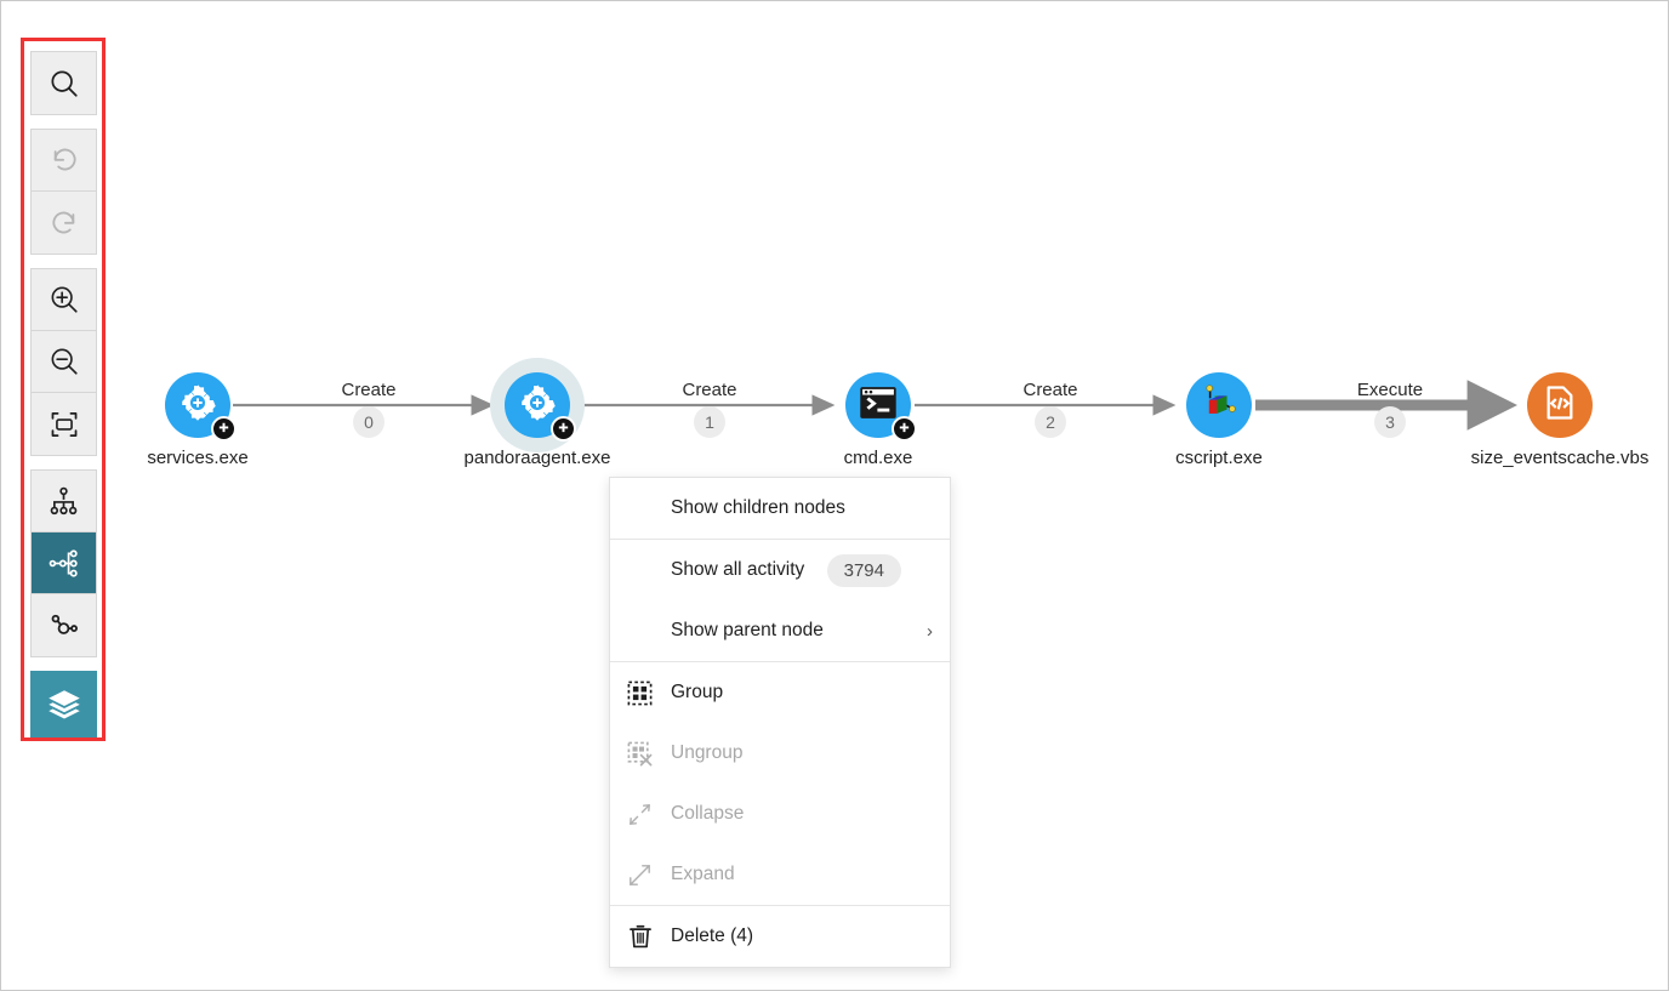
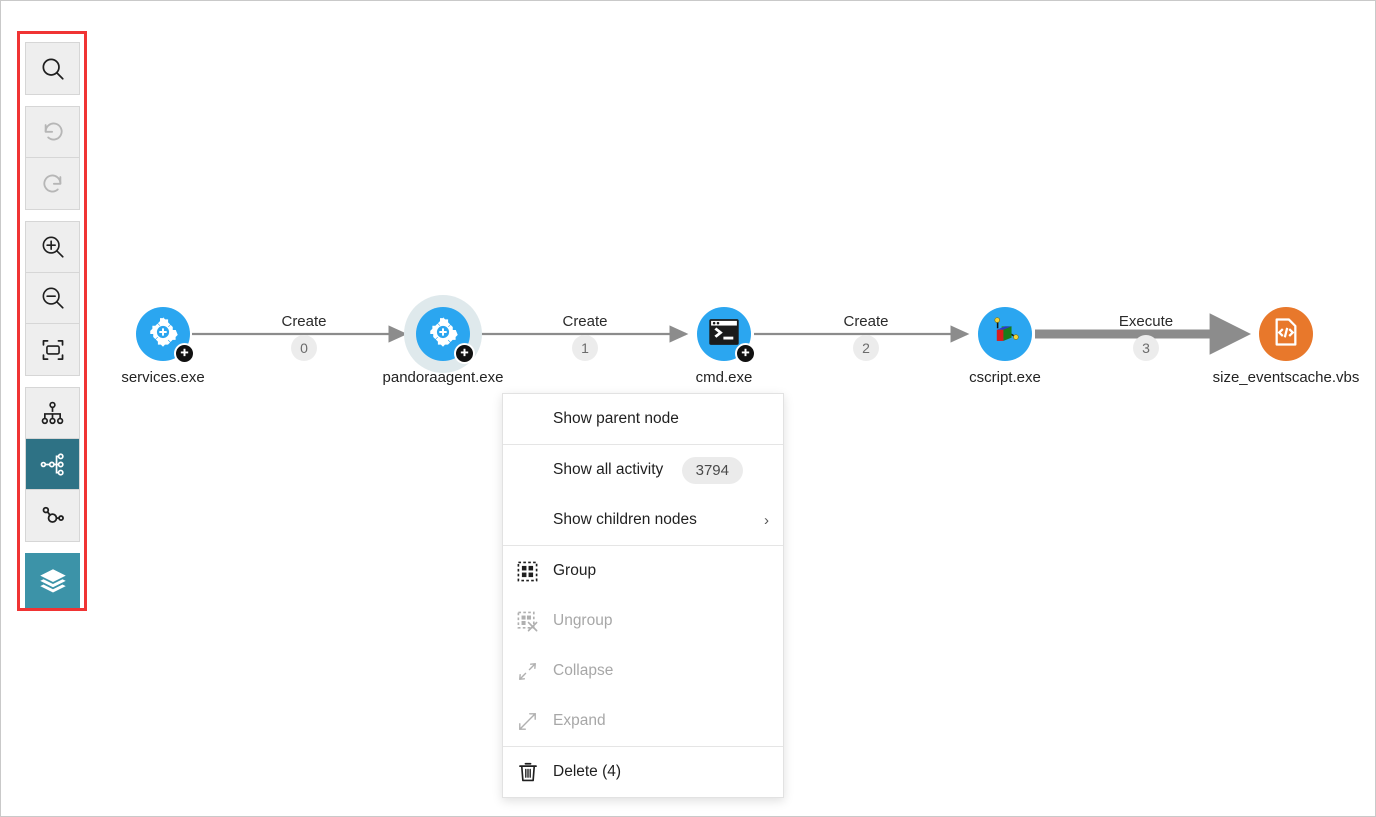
  services.exe
  pandoraagent.exe
  cmd.exe
  cscript.exe
  size_eventscache.vbs
  Create
  0
  Create
  1
  Create
  2
  Execute
  3
- Show children nodes
+ Show parent node
  Show all activity
  3794
- Show parent node
+ Show children nodes
  ›
  Group
  Ungroup
  Collapse
  Expand
  Delete (4)
